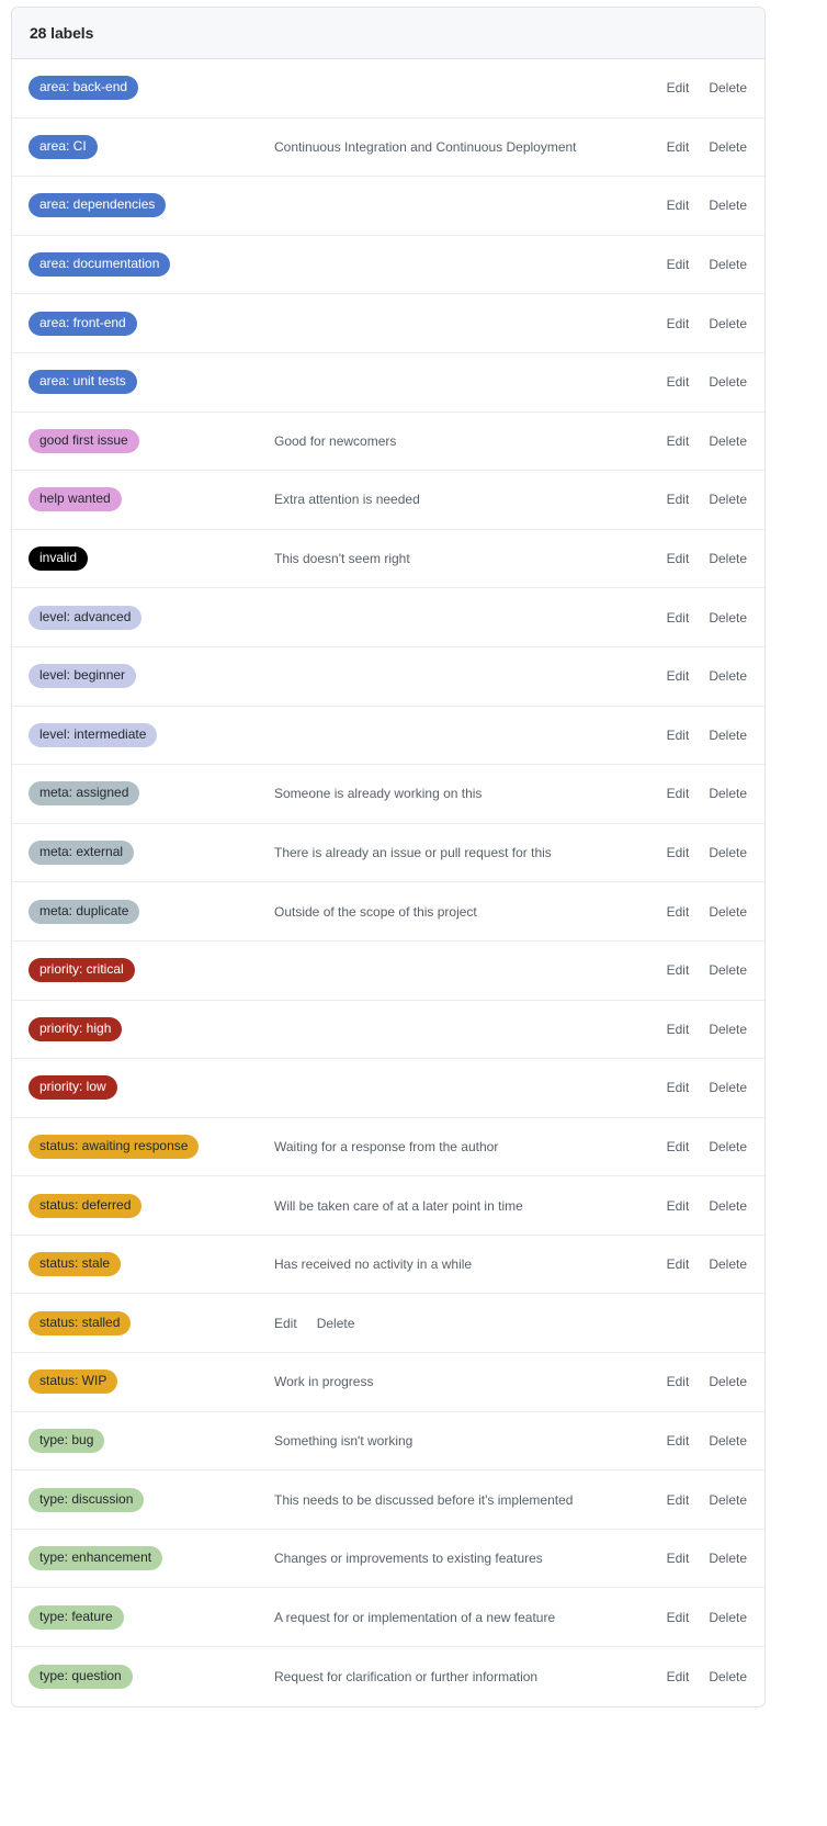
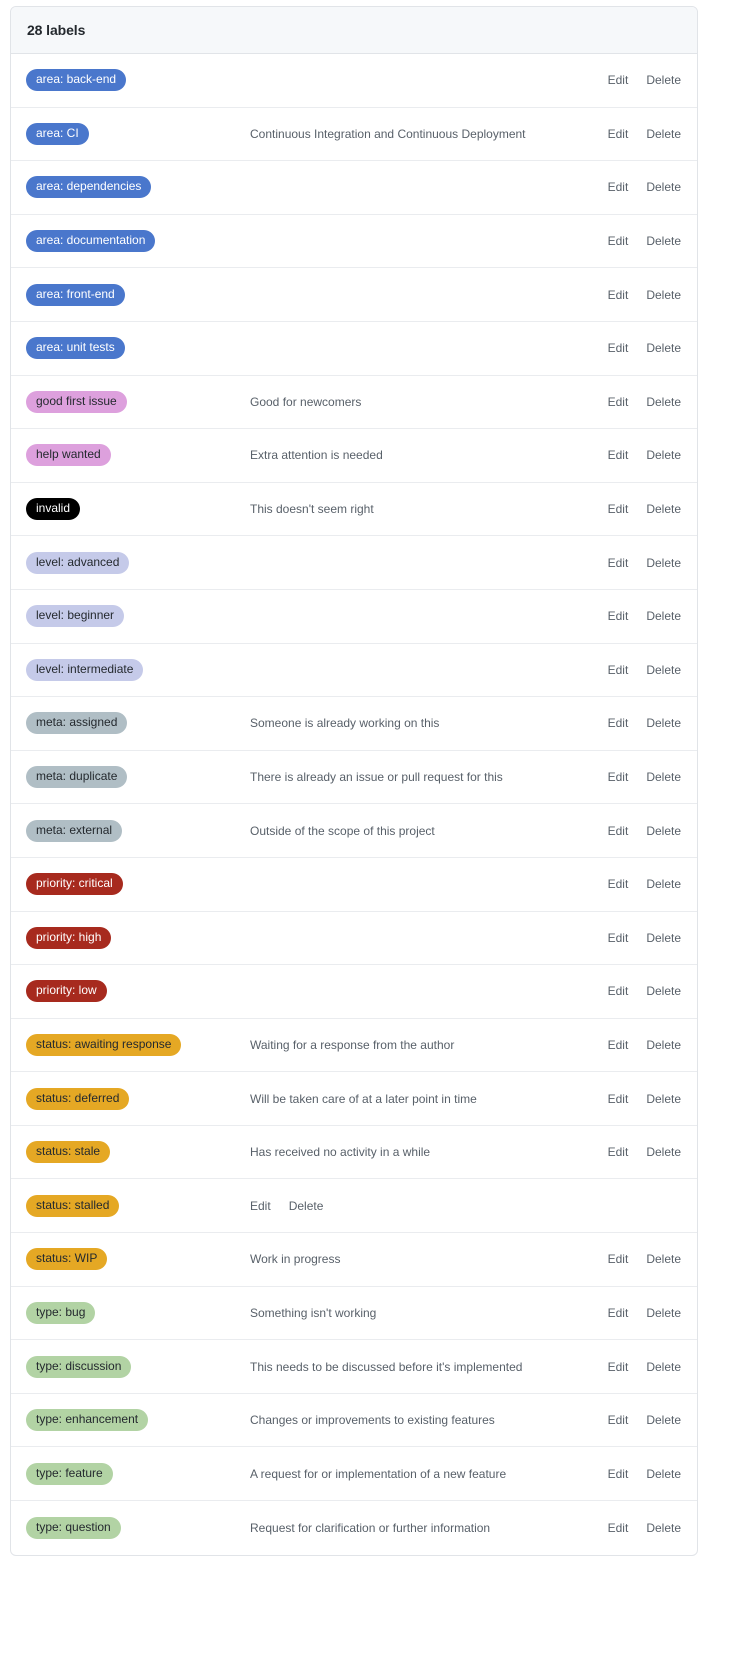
  28 labels
  area: back-end
  Edit
  Delete
  area: CI
  Continuous Integration and Continuous Deployment
  Edit
  Delete
  area: dependencies
  Edit
  Delete
  area: documentation
  Edit
  Delete
  area: front-end
  Edit
  Delete
  area: unit tests
  Edit
  Delete
  good first issue
  Good for newcomers
  Edit
  Delete
  help wanted
  Extra attention is needed
  Edit
  Delete
  invalid
  This doesn't seem right
  Edit
  Delete
  level: advanced
  Edit
  Delete
  level: beginner
  Edit
  Delete
  level: intermediate
  Edit
  Delete
  meta: assigned
  Someone is already working on this
  Edit
  Delete
- meta: external
+ meta: duplicate
  There is already an issue or pull request for this
  Edit
  Delete
- meta: duplicate
+ meta: external
  Outside of the scope of this project
  Edit
  Delete
  priority: critical
  Edit
  Delete
  priority: high
  Edit
  Delete
  priority: low
  Edit
  Delete
  status: awaiting response
  Waiting for a response from the author
  Edit
  Delete
  status: deferred
  Will be taken care of at a later point in time
  Edit
  Delete
  status: stale
  Has received no activity in a while
  Edit
  Delete
  status: stalled
  Edit
  Delete
  status: WIP
  Work in progress
  Edit
  Delete
  type: bug
  Something isn't working
  Edit
  Delete
  type: discussion
  This needs to be discussed before it's implemented
  Edit
  Delete
  type: enhancement
  Changes or improvements to existing features
  Edit
  Delete
  type: feature
  A request for or implementation of a new feature
  Edit
  Delete
  type: question
  Request for clarification or further information
  Edit
  Delete
